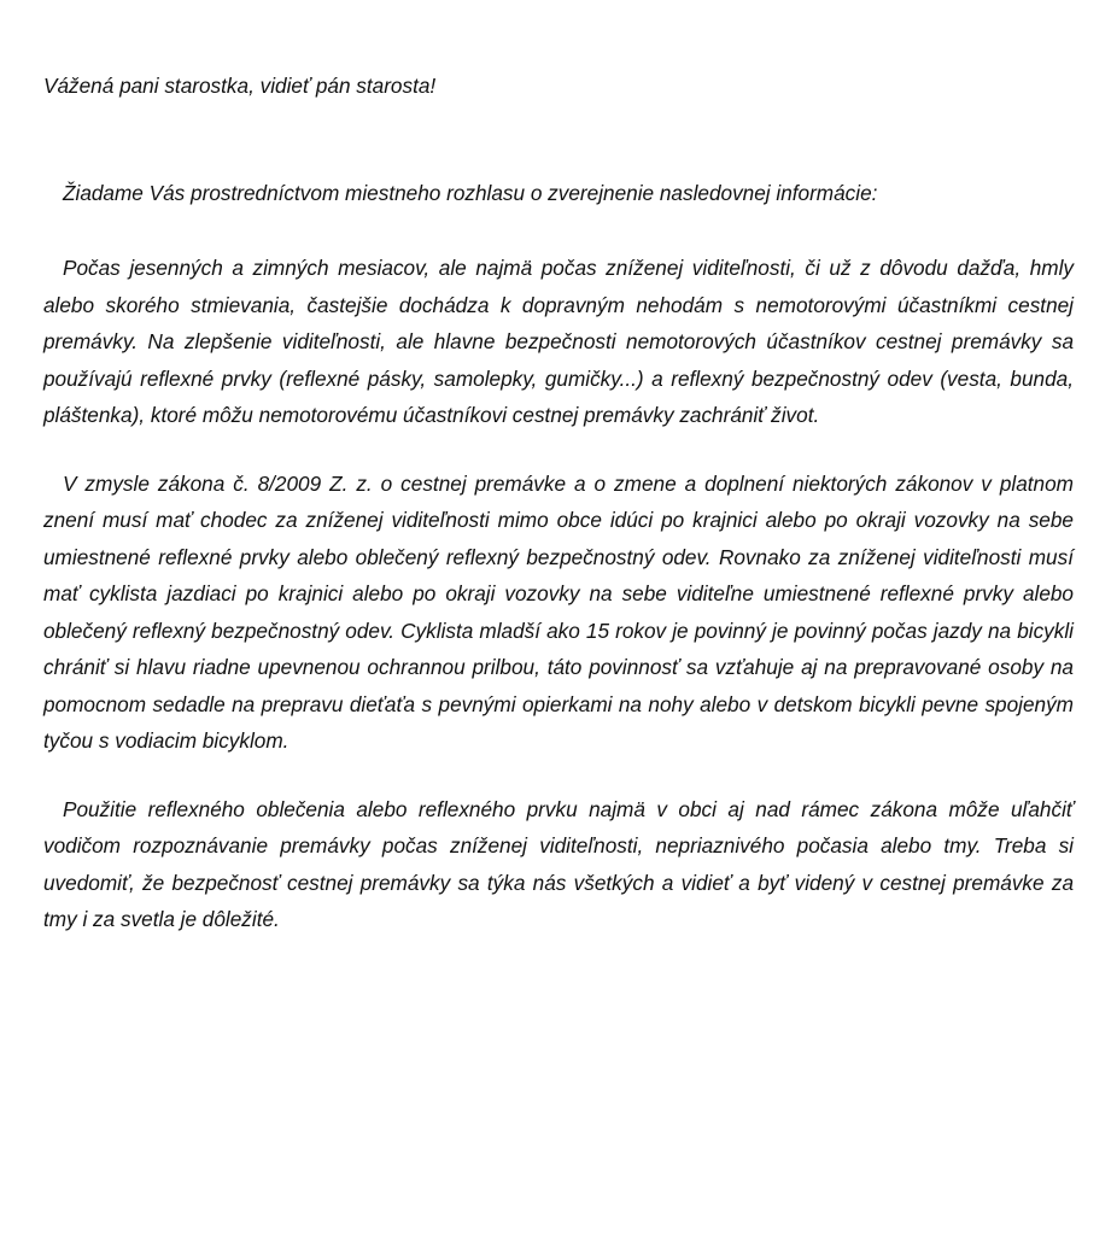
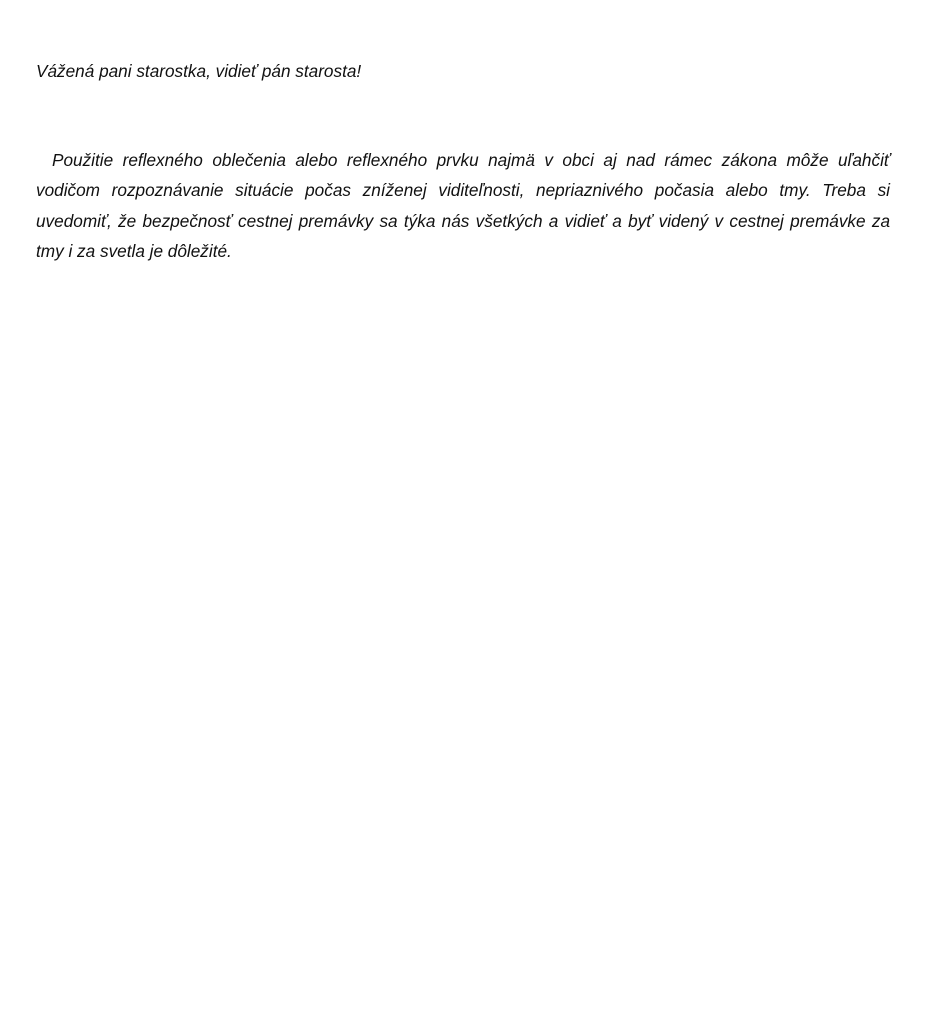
  Vážená pani starostka, vidieť pán starosta!
- Žiadame Vás prostredníctvom miestneho rozhlasu o zverejnenie nasledovnej informácie:
- Počas jesenných a zimných mesiacov, ale najmä počas zníženej viditeľnosti, či už z dôvodu dažďa, hmly alebo skorého stmievania, častejšie dochádza k dopravným nehodám s nemotorovými účastníkmi cestnej premávky. Na zlepšenie viditeľnosti, ale hlavne bezpečnosti nemotorových účastníkov cestnej premávky sa používajú reflexné prvky (reflexné pásky, samolepky, gumičky...) a reflexný bezpečnostný odev (vesta, bunda, pláštenka), ktoré môžu nemotorovému účastníkovi cestnej premávky zachrániť život.
- V zmysle zákona č. 8/2009 Z. z. o cestnej premávke a o zmene a doplnení niektorých zákonov v platnom znení musí mať chodec za zníženej viditeľnosti mimo obce idúci po krajnici alebo po okraji vozovky na sebe umiestnené reflexné prvky alebo oblečený reflexný bezpečnostný odev. Rovnako za zníženej viditeľnosti musí mať cyklista jazdiaci po krajnici alebo po okraji vozovky na sebe viditeľne umiestnené reflexné prvky alebo oblečený reflexný bezpečnostný odev. Cyklista mladší ako 15 rokov je povinný je povinný počas jazdy na bicykli chrániť si hlavu riadne upevnenou ochrannou prilbou, táto povinnosť sa vzťahuje aj na prepravované osoby na pomocnom sedadle na prepravu dieťaťa s pevnými opierkami na nohy alebo v detskom bicykli pevne spojeným tyčou s vodiacim bicyklom.
- Použitie reflexného oblečenia alebo reflexného prvku najmä v obci aj nad rámec zákona môže uľahčiť vodičom rozpoznávanie premávky počas zníženej viditeľnosti, nepriaznivého počasia alebo tmy. Treba si uvedomiť, že bezpečnosť cestnej premávky sa týka nás všetkých a vidieť a byť videný v cestnej premávke za tmy i za svetla je dôležité.
+ Použitie reflexného oblečenia alebo reflexného prvku najmä v obci aj nad rámec zákona môže uľahčiť vodičom rozpoznávanie situácie počas zníženej viditeľnosti, nepriaznivého počasia alebo tmy. Treba si uvedomiť, že bezpečnosť cestnej premávky sa týka nás všetkých a vidieť a byť videný v cestnej premávke za tmy i za svetla je dôležité.
